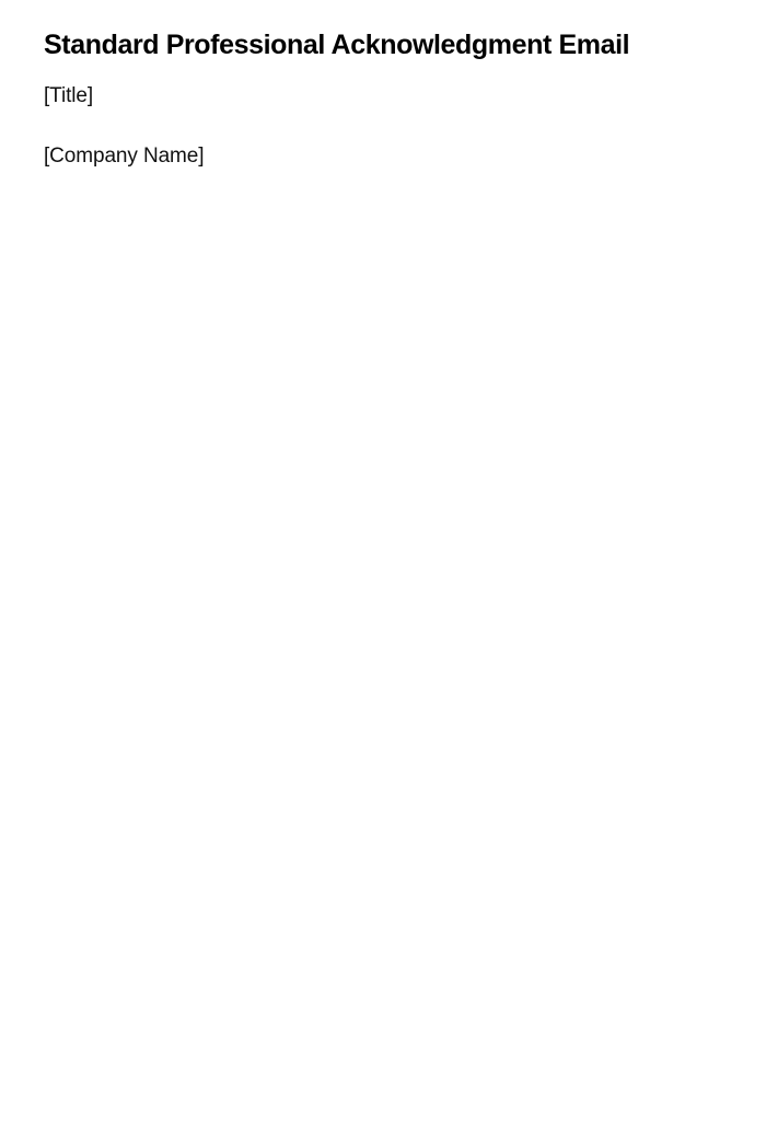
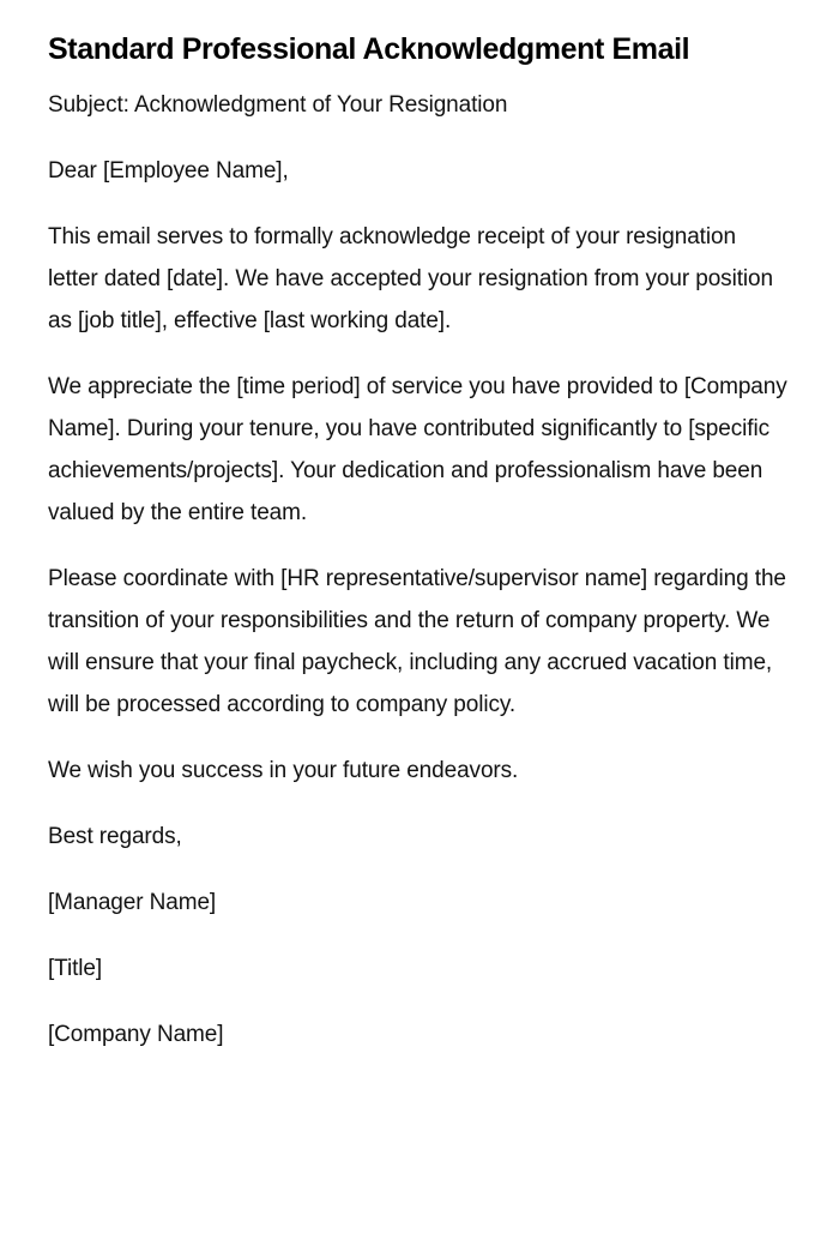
  Standard Professional Acknowledgment Email
+ Subject: Acknowledgment of Your Resignation
+ Dear [Employee Name],
+ This email serves to formally acknowledge receipt of your resignation letter dated [date]. We have accepted your resignation from your position as [job title], effective [last working date].
+ We appreciate the [time period] of service you have provided to [Company Name]. During your tenure, you have contributed significantly to [specific achievements/projects]. Your dedication and professionalism have been valued by the entire team.
+ Please coordinate with [HR representative/supervisor name] regarding the transition of your responsibilities and the return of company property. We will ensure that your final paycheck, including any accrued vacation time, will be processed according to company policy.
+ We wish you success in your future endeavors.
+ Best regards,
+ [Manager Name]
  [Title]
  [Company Name]
